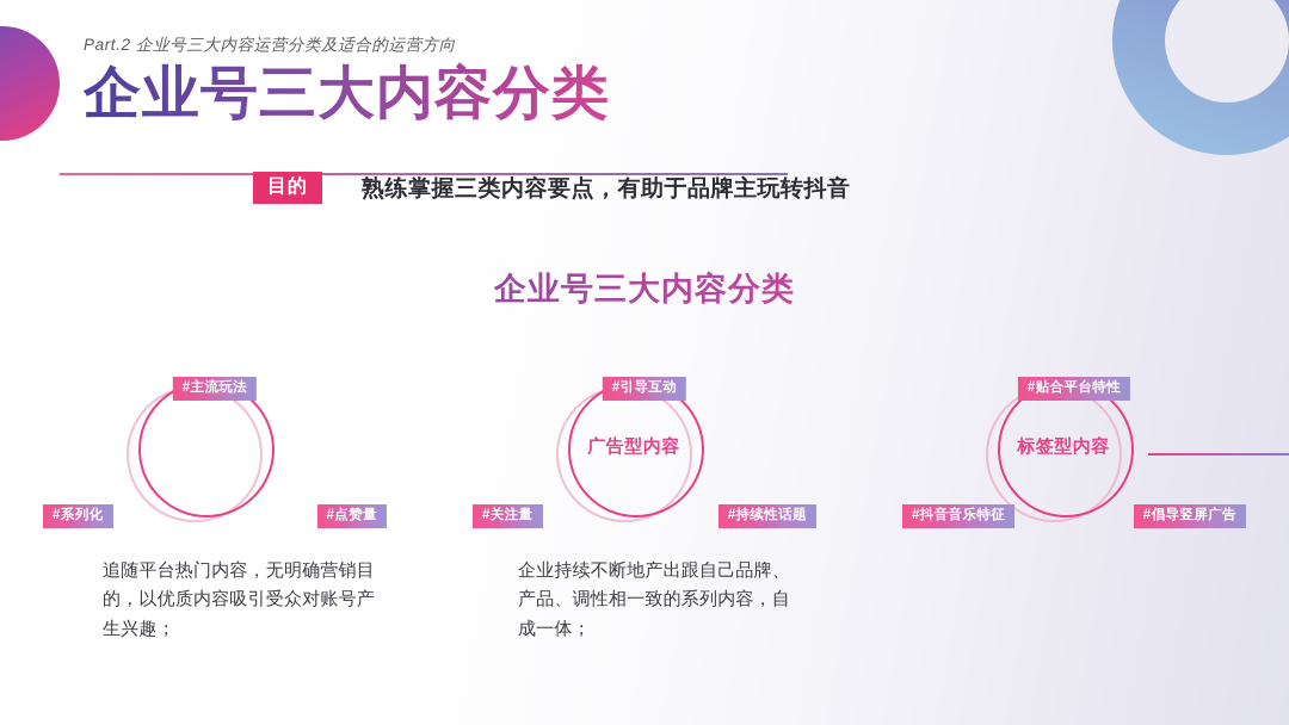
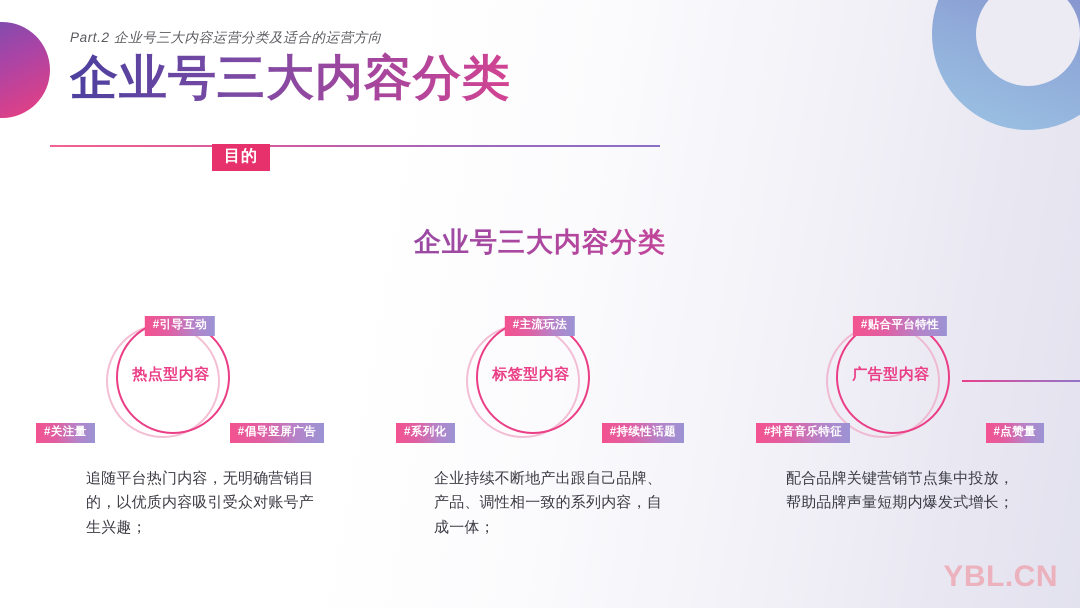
  Part.2 企业号三大内容运营分类及适合的运营方向
  企业号三大内容分类
  目的
- 熟练掌握三类内容要点，有助于品牌主玩转抖音
  企业号三大内容分类
+ 热点型内容
- #主流玩法
+ #引导互动
- #系列化
+ #关注量
- #点赞量
+ #倡导竖屏广告
  追随平台热门内容，无明确营销目的，以优质内容吸引受众对账号产生兴趣；
- 广告型内容
+ 标签型内容
- #引导互动
+ #主流玩法
- #关注量
+ #系列化
  #持续性话题
  企业持续不断地产出跟自己品牌、产品、调性相一致的系列内容，自成一体；
- 标签型内容
+ 广告型内容
  #贴合平台特性
  #抖音音乐特征
- #倡导竖屏广告
+ #点赞量
+ 配合品牌关键营销节点集中投放，帮助品牌声量短期内爆发式增长；
+ YBL.CN
